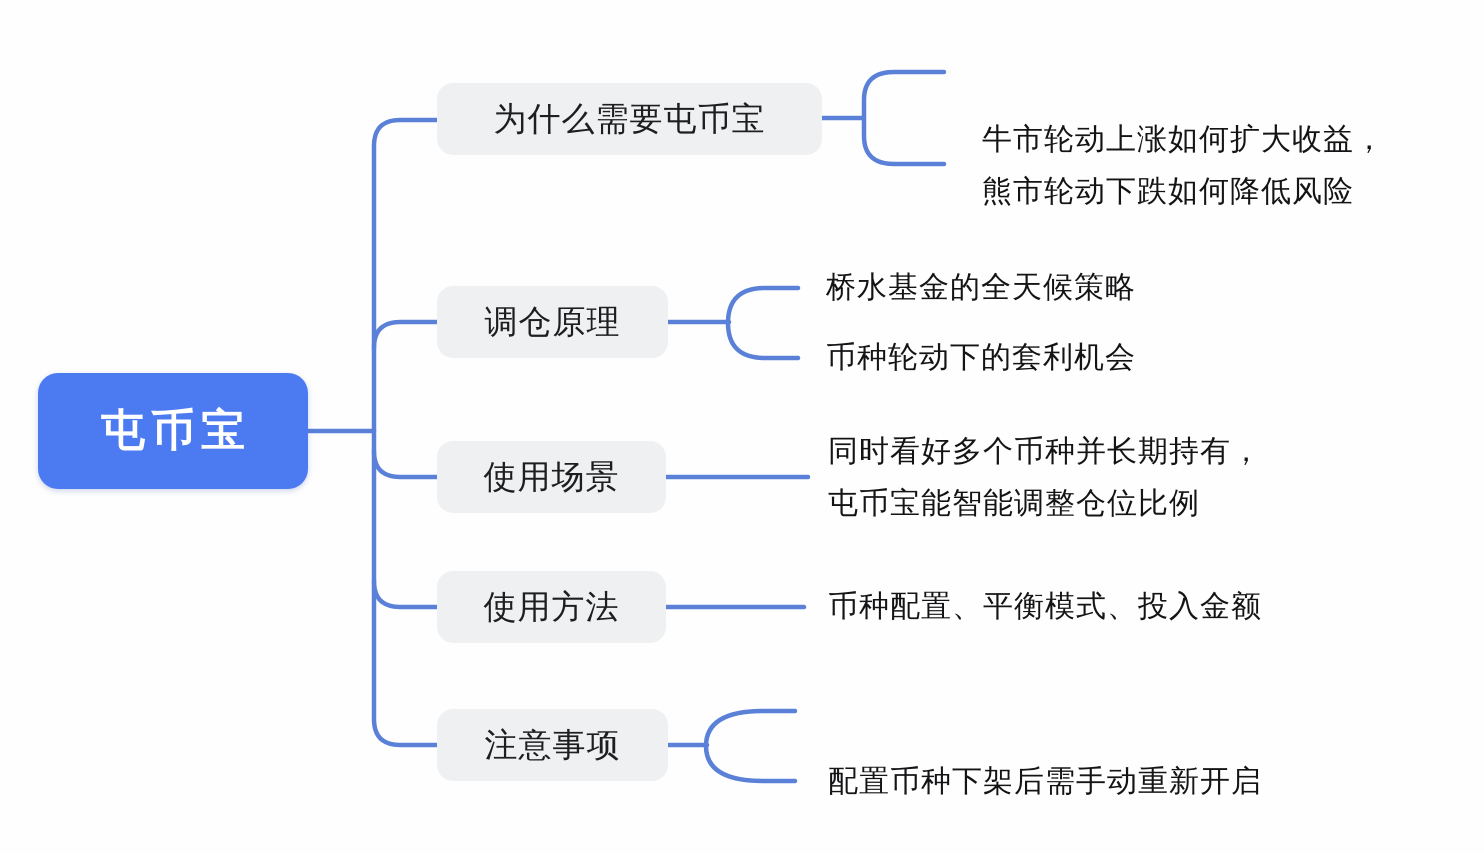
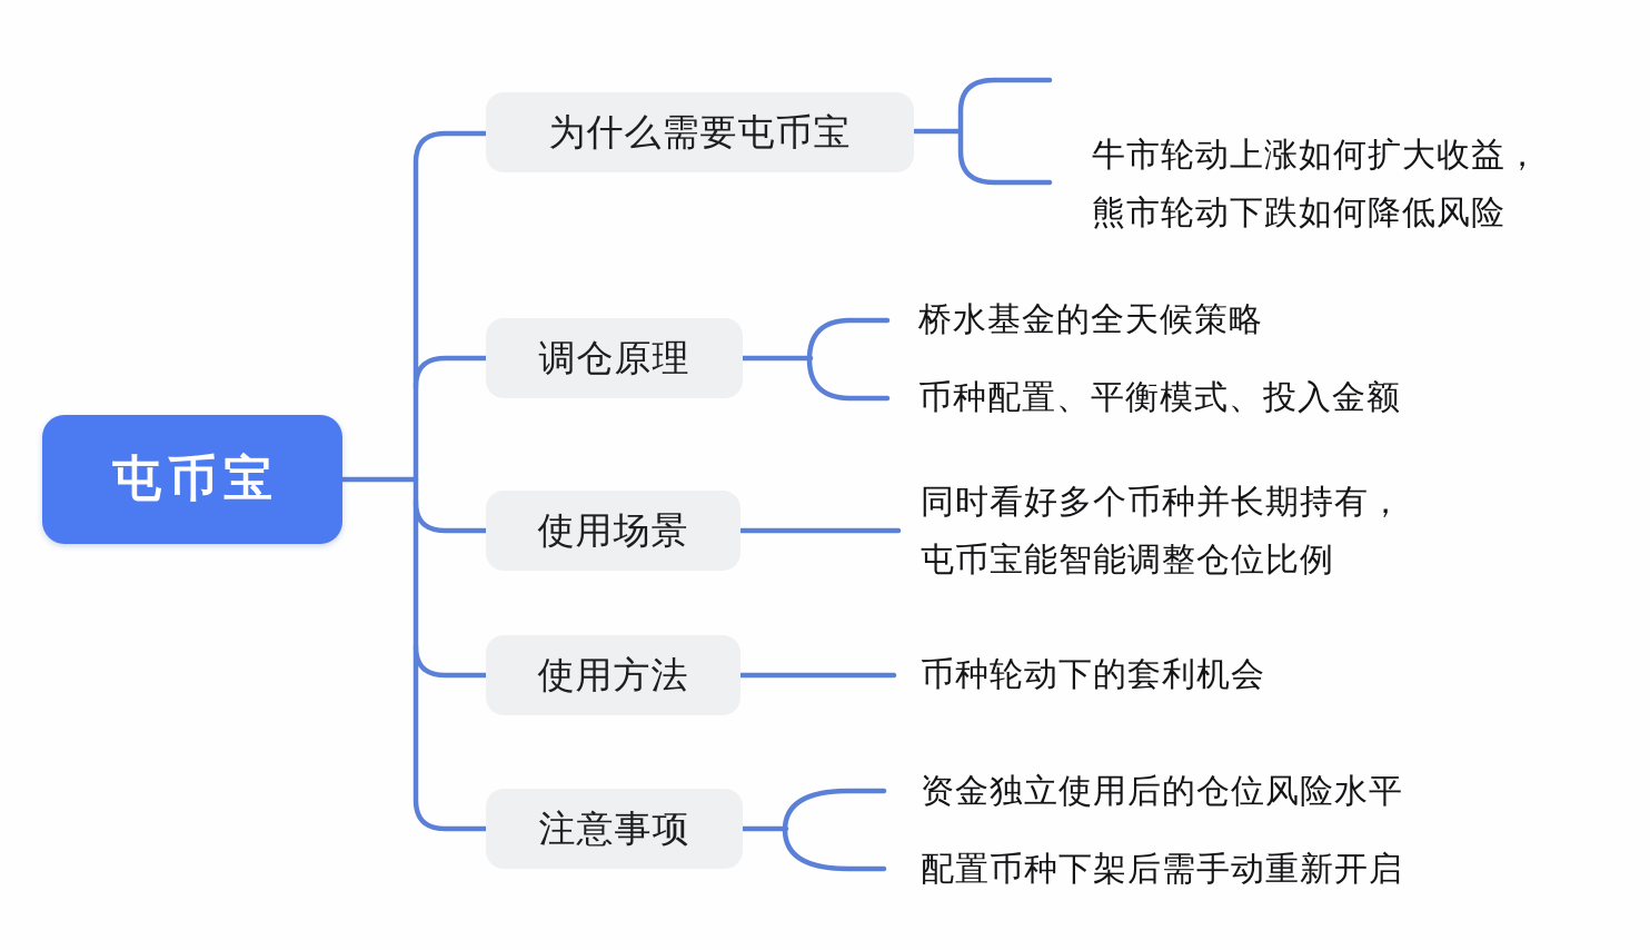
  屯币宝
  为什么需要屯币宝
  调仓原理
  使用场景
  使用方法
  注意事项
  牛市轮动上涨如何扩大收益，
  熊市轮动下跌如何降低风险
  桥水基金的全天候策略
- 币种轮动下的套利机会
+ 币种配置、平衡模式、投入金额
  同时看好多个币种并长期持有，
  屯币宝能智能调整仓位比例
- 币种配置、平衡模式、投入金额
+ 币种轮动下的套利机会
+ 资金独立使用后的仓位风险水平
  配置币种下架后需手动重新开启
